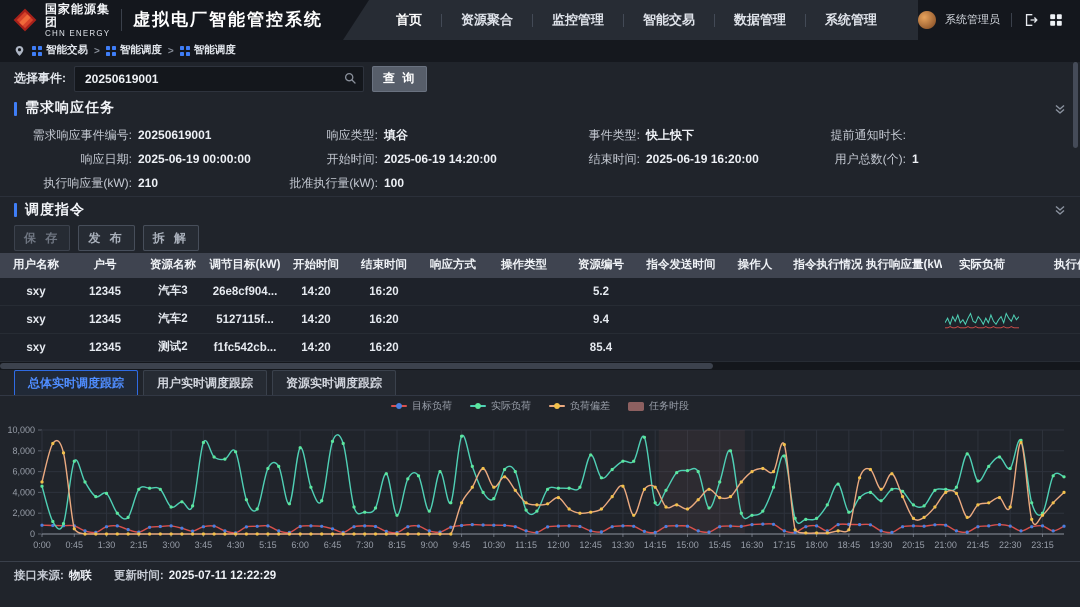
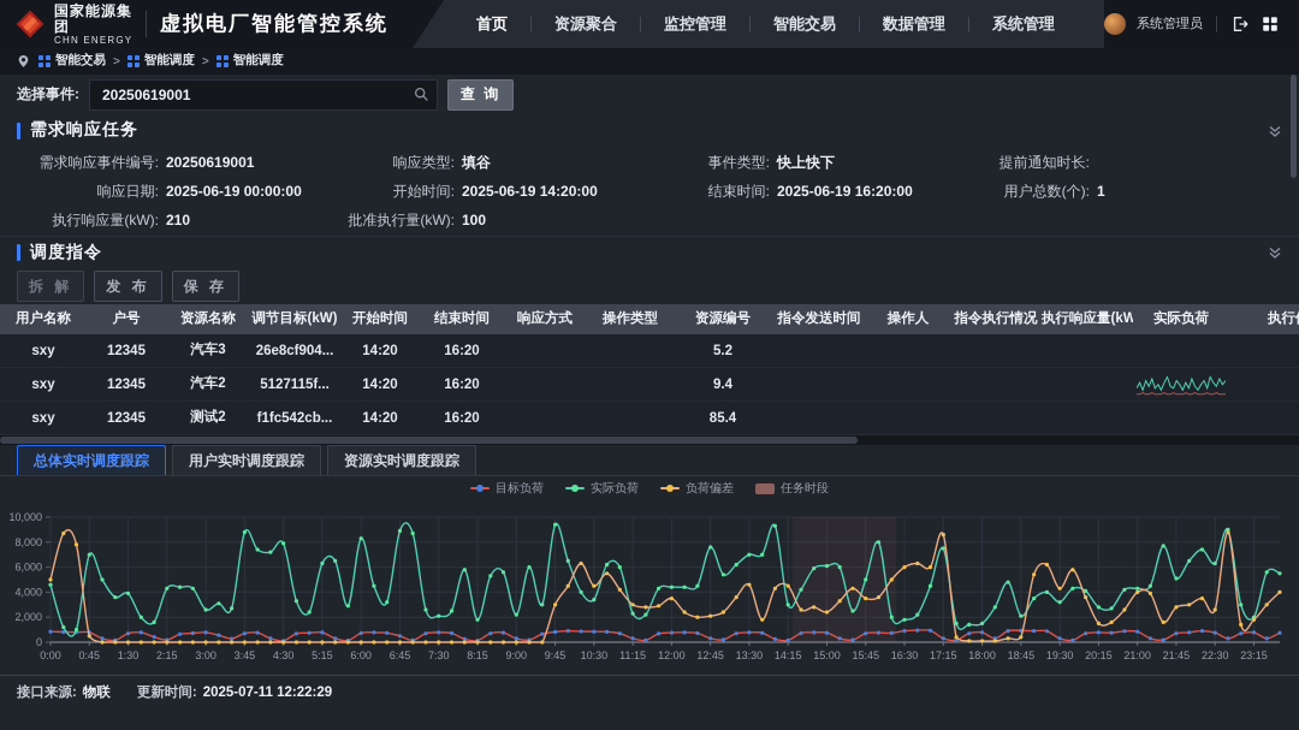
  国家能源集团
  CHN ENERGY
  虚拟电厂智能管控系统
  首页
  资源聚合
  监控管理
  智能交易
  数据管理
  系统管理
  系统管理员
  智能交易
  >
  智能调度
  >
  智能调度
  选择事件:
  20250619001
  查 询
  需求响应任务
  需求响应事件编号:
  20250619001
  响应类型:
  填谷
  事件类型:
  快上快下
  提前通知时长:
  响应日期:
  2025-06-19 00:00:00
  开始时间:
  2025-06-19 14:20:00
  结束时间:
  2025-06-19 16:20:00
  用户总数(个):
  1
  执行响应量(kW):
  210
  批准执行量(kW):
  100
  调度指令
- 保 存
+ 拆 解
  发 布
- 拆 解
+ 保 存
  用户名称
  户号
  资源名称
  调节目标(kW)
  开始时间
  结束时间
  响应方式
  操作类型
  资源编号
  指令发送时间
  操作人
  指令执行情况
  执行响应量(kW
  实际负荷
  sxy
  12345
  汽车3
  26e8cf904...
  14:20
  16:20
  5.2
  sxy
  12345
  汽车2
  5127115f...
  14:20
  16:20
  9.4
  sxy
  12345
  测试2
  f1fc542cb...
  14:20
  16:20
  85.4
  总体实时调度跟踪
  用户实时调度跟踪
  资源实时调度跟踪
  目标负荷
  实际负荷
  负荷偏差
  任务时段
  0
  2,000
  4,000
  6,000
  8,000
  10,000
  0:00
  0:45
  1:30
  2:15
  3:00
  3:45
  4:30
  5:15
  6:00
  6:45
  7:30
  8:15
  9:00
  9:45
  10:30
  11:15
  12:00
  12:45
  13:30
  14:15
  15:00
  15:45
  16:30
  17:15
  18:00
  18:45
  19:30
  20:15
  21:00
  21:45
  22:30
  23:15
  接口来源:
  物联
  更新时间:
  2025-07-11 12:22:29
